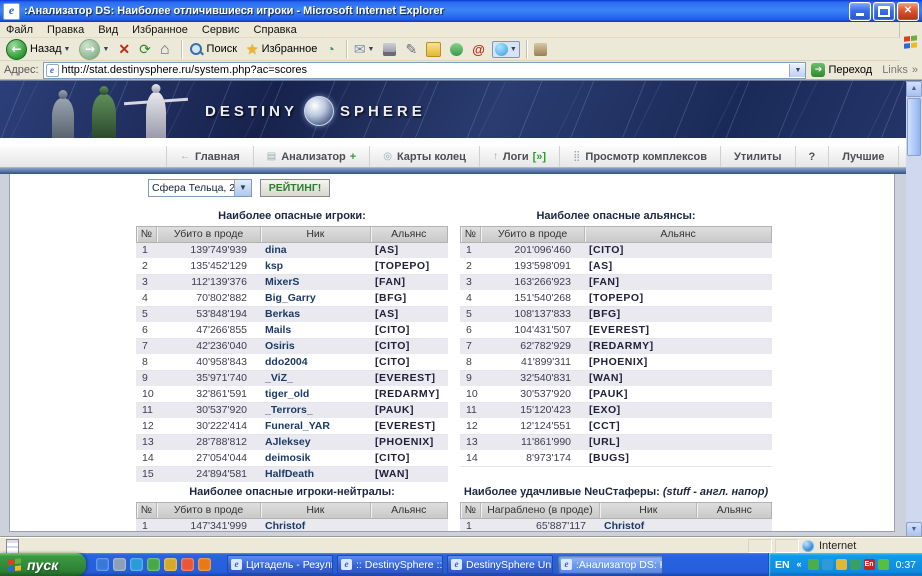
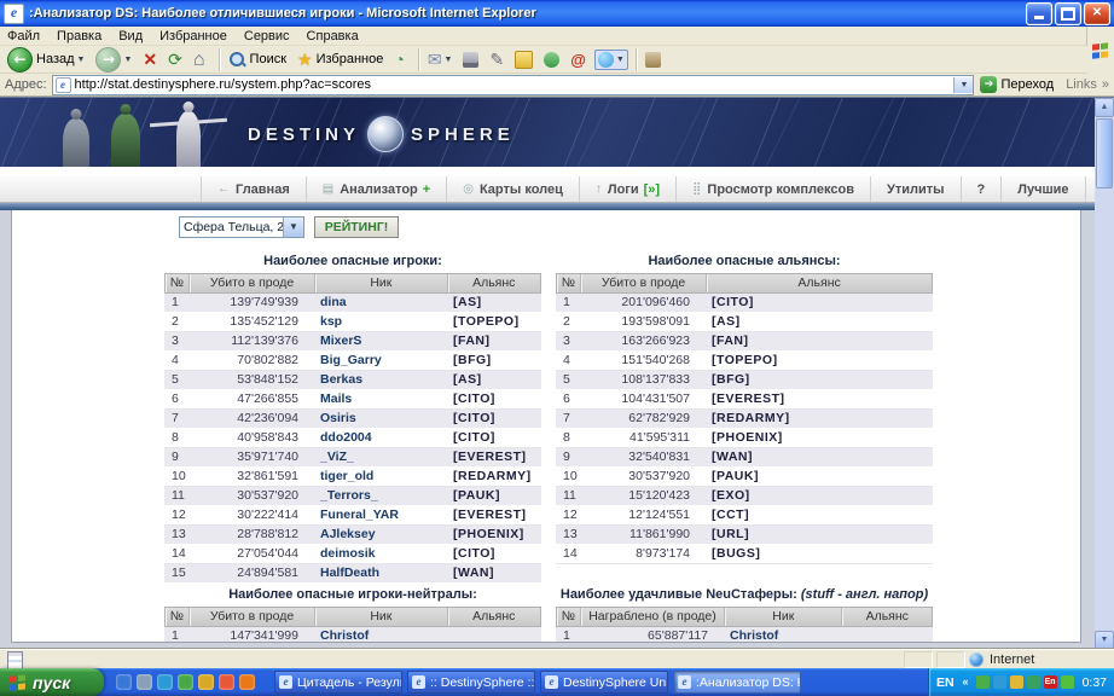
  e
  :Анализатор DS: Наиболее отличившиеся игроки - Microsoft Internet Explorer
  ✕
  Файл
  Правка
  Вид
  Избранное
  Сервис
  Справка
  ←
  Назад
  →
  ✕
  ⟳
  ⌂
  Поиск
  ★
  Избранное
  ◔
  ✉
  ✎
  @
  Адрес:
  e
  http://stat.destinysphere.ru/system.php?ac=scores
  ➔
  Переход
  Links
  »
  DESTINY
  SPHERE
  ←
  Главная
  ▤
  Анализатор
  +
  ◎
  Карты колец
  ↑
  Логи
  [»]
  ⣿
  Просмотр комплексов
  Утилиты
  ?
  Лучшие
  Сфера Тельца, 2
  ▼
  РЕЙТИНГ!
  Наиболее опасные игроки:
  №
  Убито в проде
  Ник
  Альянс
  1
  139'749'939
  dina
  [AS]
  2
  135'452'129
  ksp
  [TOPEPO]
  3
  112'139'376
  MixerS
  [FAN]
  4
  70'802'882
  Big_Garry
  [BFG]
  5
- 53'848'194
+ 53'848'152
  Berkas
  [AS]
  6
  47'266'855
  Mails
  [CITO]
  7
- 42'236'040
+ 42'236'094
  Osiris
  [CITO]
  8
  40'958'843
  ddo2004
  [CITO]
  9
  35'971'740
  _ViZ_
  [EVEREST]
  10
  32'861'591
  tiger_old
  [REDARMY]
  11
  30'537'920
  _Terrors_
  [PAUK]
  12
  30'222'414
  Funeral_YAR
  [EVEREST]
  13
  28'788'812
  AJleksey
  [PHOENIX]
  14
  27'054'044
  deimosik
  [CITO]
  15
  24'894'581
  HalfDeath
  [WAN]
  Наиболее опасные альянсы:
  №
  Убито в проде
  Альянс
  1
  201'096'460
  [CITO]
  2
  193'598'091
  [AS]
  3
  163'266'923
  [FAN]
  4
  151'540'268
  [TOPEPO]
  5
  108'137'833
  [BFG]
  6
  104'431'507
  [EVEREST]
  7
  62'782'929
  [REDARMY]
  8
- 41'899'311
+ 41'595'311
  [PHOENIX]
  9
  32'540'831
  [WAN]
  10
  30'537'920
  [PAUK]
  11
  15'120'423
  [EXO]
  12
  12'124'551
  [CCT]
  13
  11'861'990
  [URL]
  14
  8'973'174
  [BUGS]
  Наиболее опасные игроки-нейтралы:
  №
  Убито в проде
  Ник
  Альянс
  1
  147'341'999
  Christof
  Наиболее удачливые NeuСтаферы: (stuff - англ. напор)
  №
  Награблено (в проде)
  Ник
  Альянс
  1
  65'887'117
  Christof
  Internet
  пуск
  e
  Цитадель - Резул
  e
  :: DestinySphere ::
  e
  e
  :Анализатор DS:
  EN
  «
  0:37
